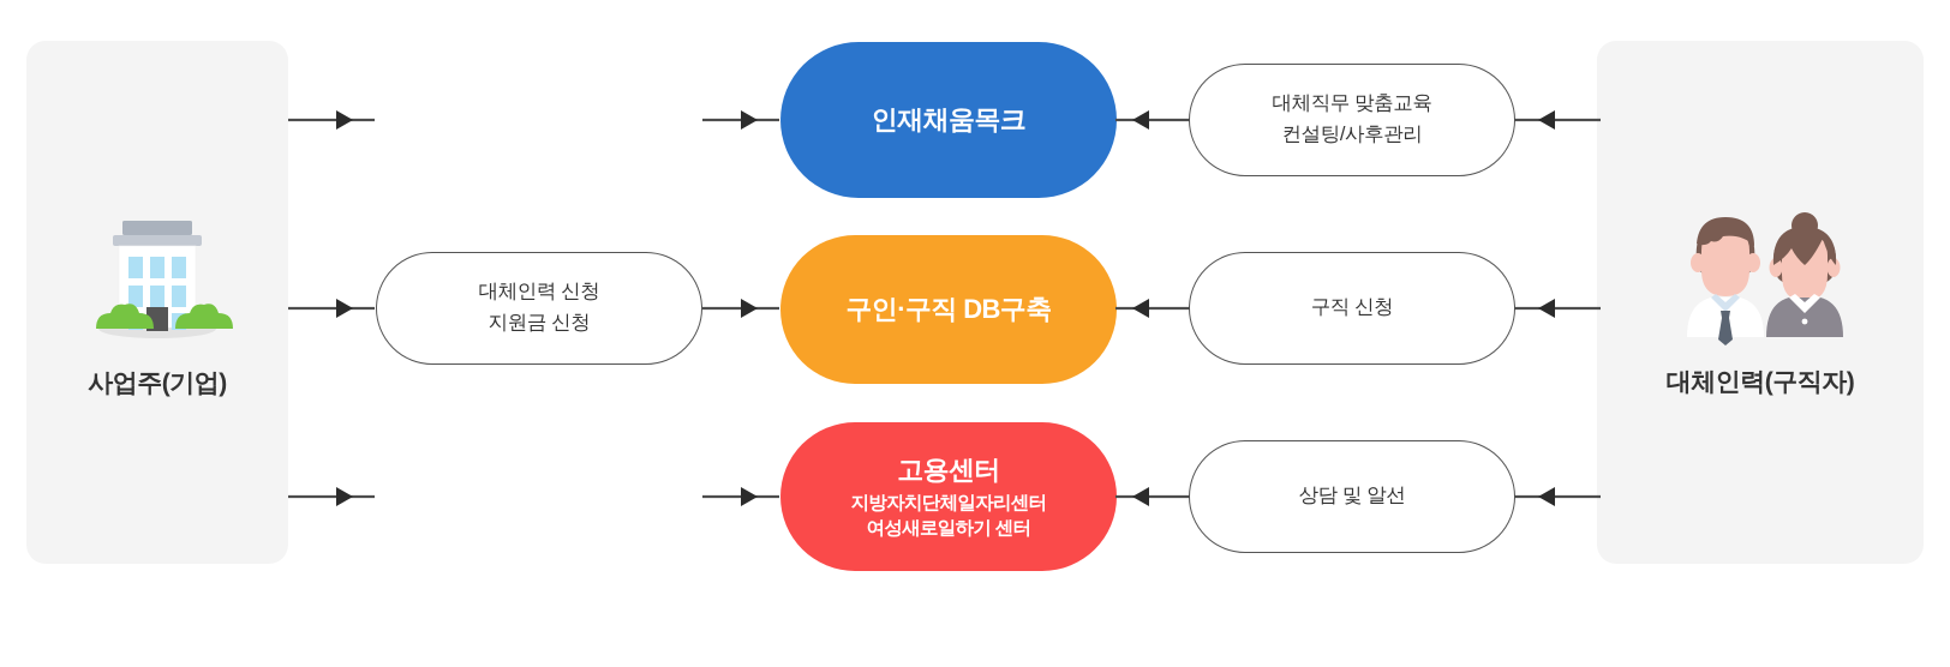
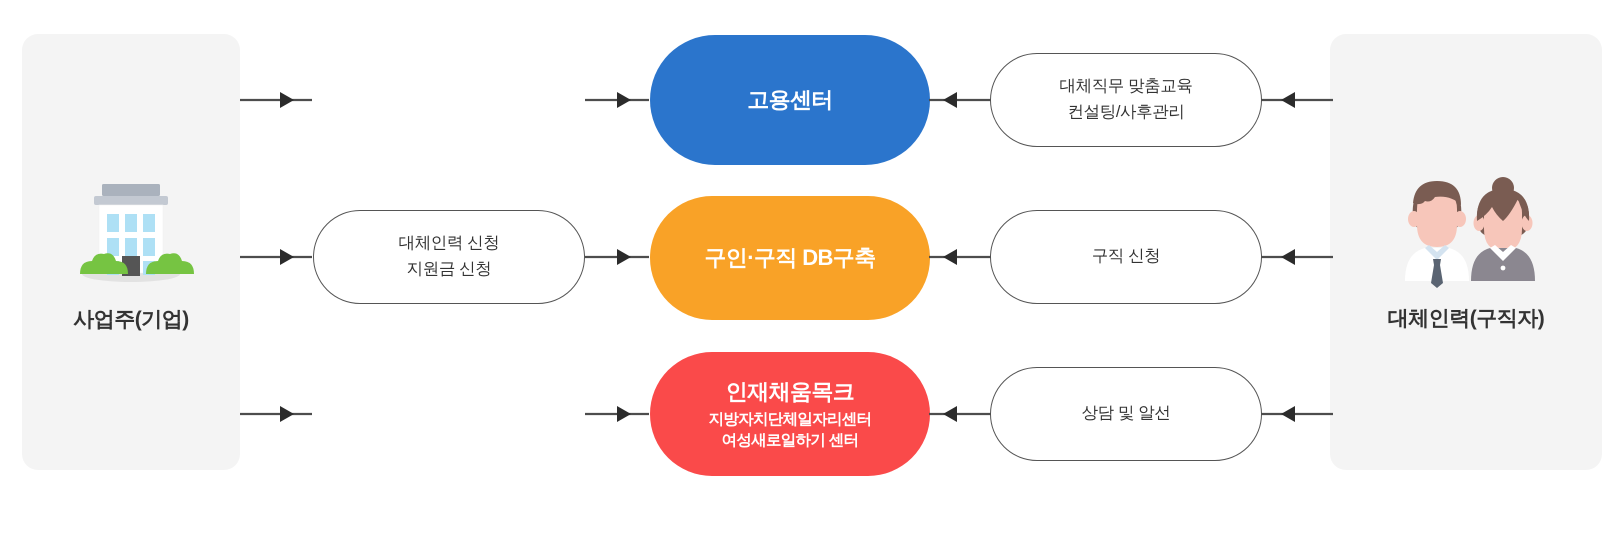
  사업주(기업)
  대체인력(구직자)
  대체인력 신청
  지원금 신청
  대체직무 맞춤교육
  컨설팅/사후관리
  구직 신청
  상담 및 알선
- 인재채움목크
+ 고용센터
  구인·구직 DB구축
- 고용센터
+ 인재채움목크
  지방자치단체일자리센터
  여성새로일하기 센터
